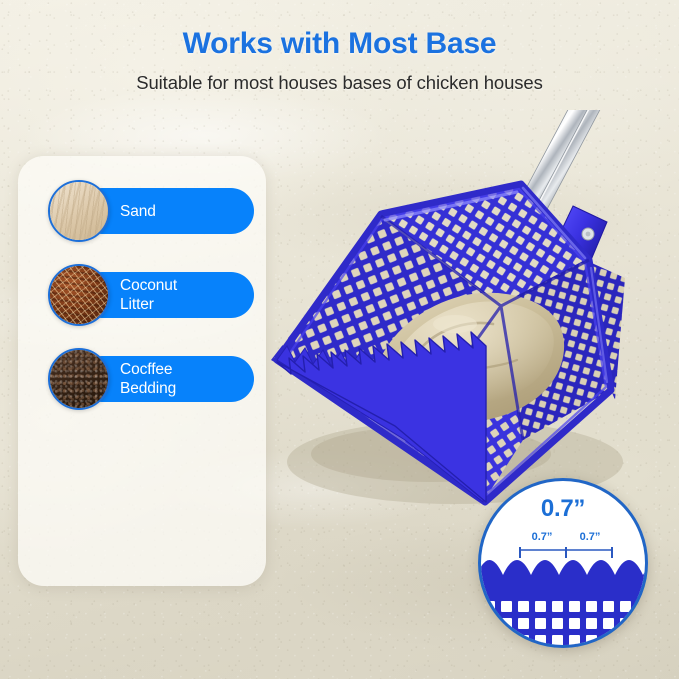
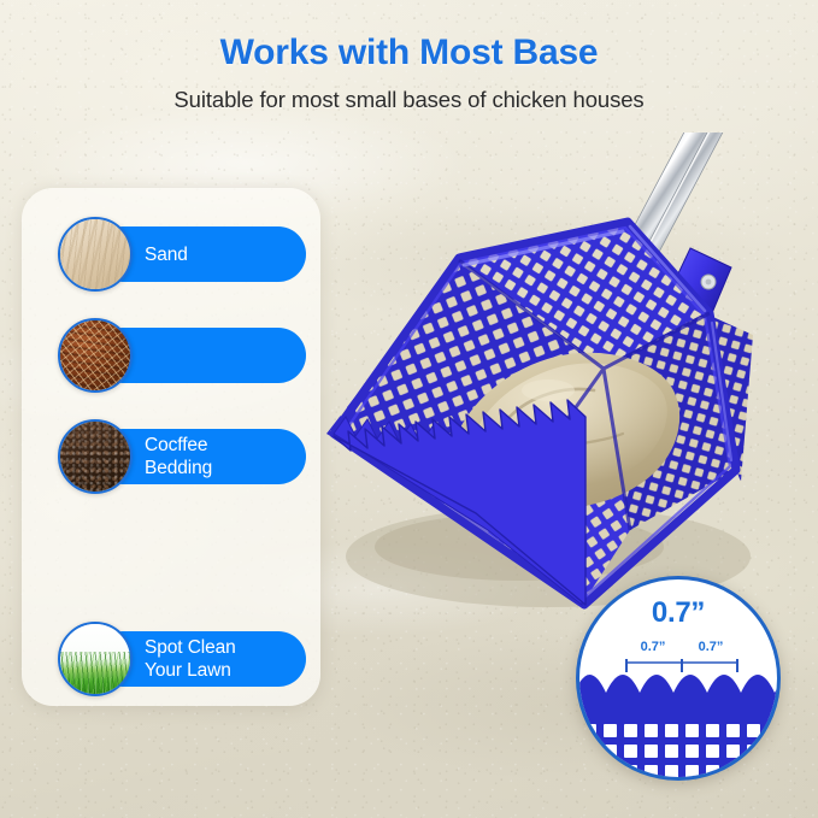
  Works with Most Base
- Suitable for most houses bases of chicken houses
+ Suitable for most small bases of chicken houses
  Sand
- Coconut
- Litter
  Cocffee
  Bedding
+ Spot Clean
+ Your Lawn
  0.7”
  0.7”
  0.7”
